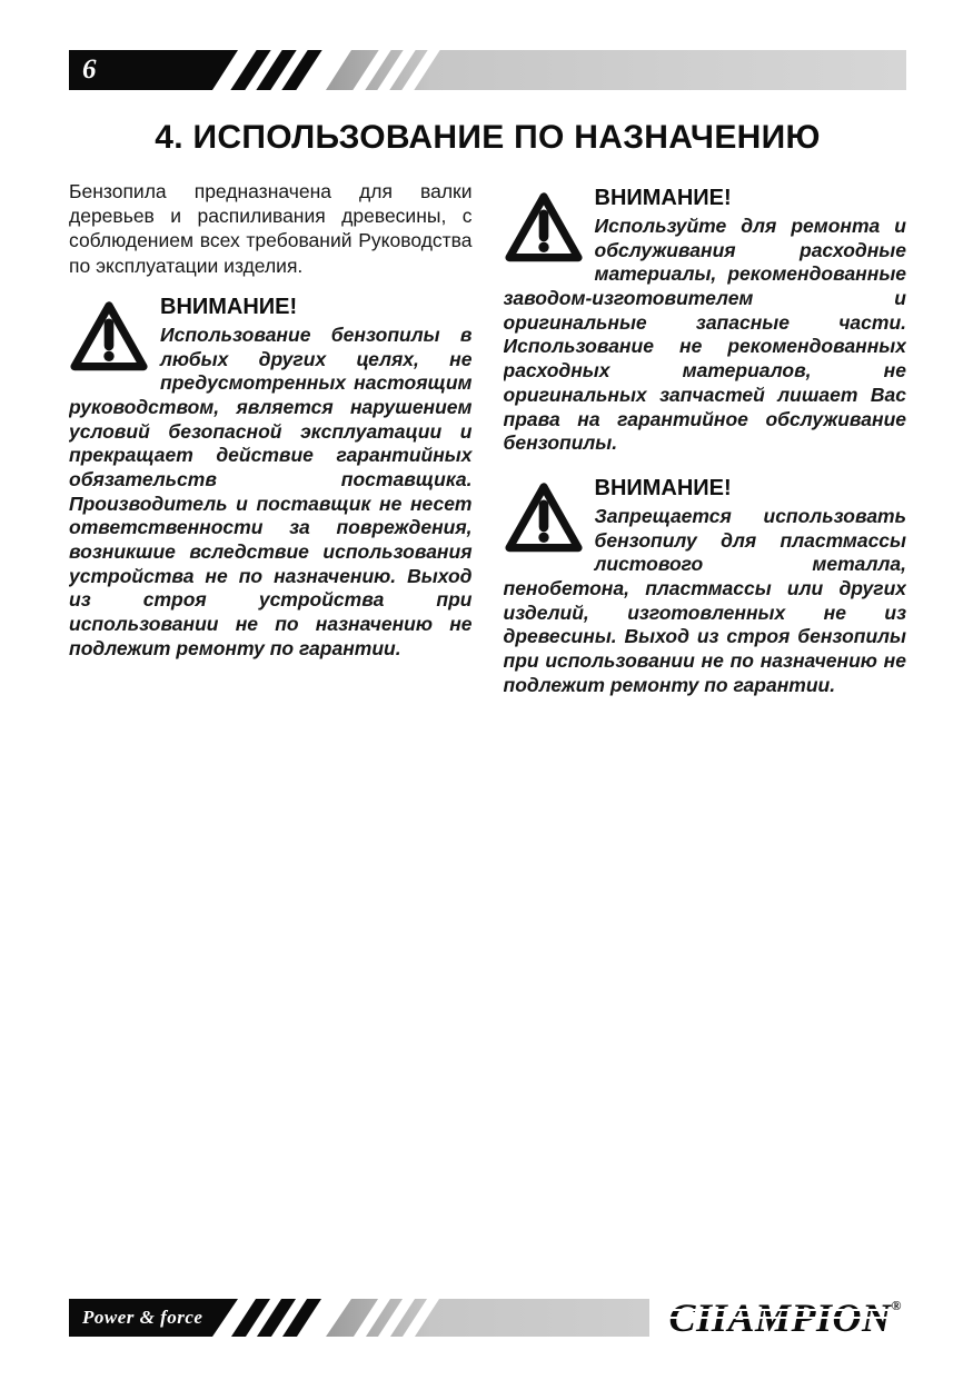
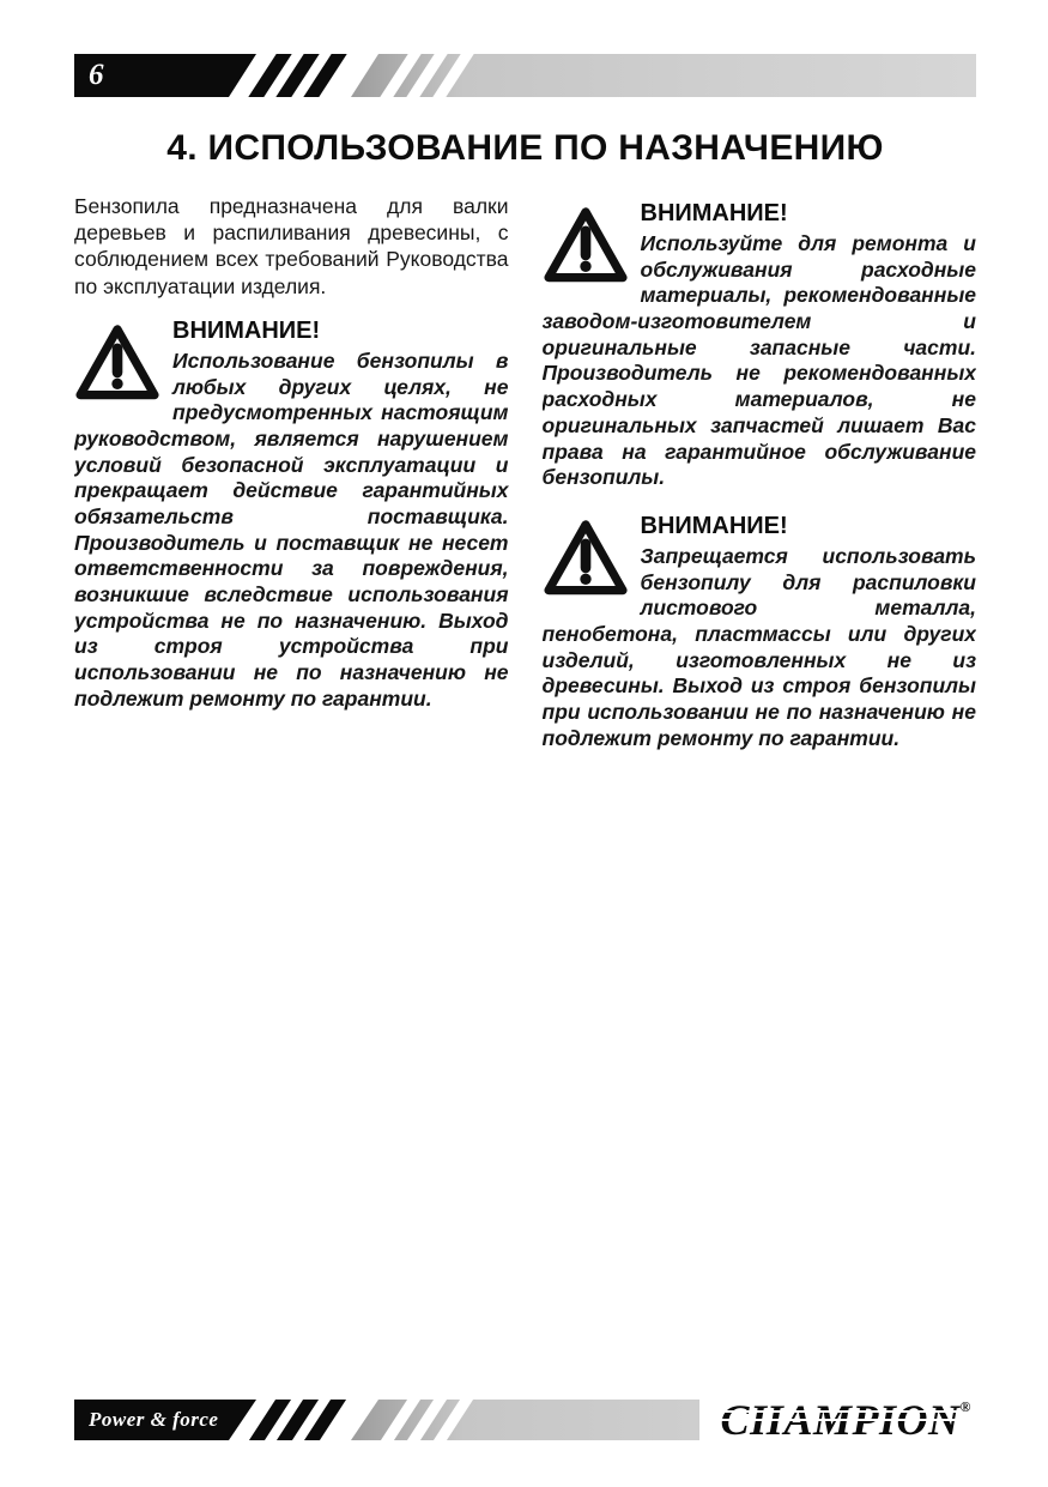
  6
  4. ИСПОЛЬЗОВАНИЕ ПО НАЗНАЧЕНИЮ
  Бензопила предназначена для валки деревьев и распиливания древесины, с соблюдением всех требований Руководства по эксплуатации изделия.
  ВНИМАНИЕ!
  Использование бензопилы в любых других целях, не предусмотренных настоящим руководством, является нарушением условий безопасной эксплуатации и прекращает действие гарантийных обязательств поставщика. Производитель и поставщик не несет ответственности за повреждения, возникшие вследствие использования устройства не по назначению. Выход из строя устройства при использовании не по назначению не подлежит ремонту по гарантии.
  ВНИМАНИЕ!
- Используйте для ремонта и обслуживания расходные материалы, рекомендованные заводом-изготовителем и оригинальные запасные части. Использование не рекомендованных расходных материалов, не оригинальных запчастей лишает Вас права на гарантийное обслуживание бензопилы.
+ Используйте для ремонта и обслуживания расходные материалы, рекомендованные заводом-изготовителем и оригинальные запасные части. Производитель не рекомендованных расходных материалов, не оригинальных запчастей лишает Вас права на гарантийное обслуживание бензопилы.
  ВНИМАНИЕ!
- Запрещается использовать бензопилу для пластмассы листового металла, пенобетона, пластмассы или других изделий, изготовленных не из древесины. Выход из строя бензопилы при использовании не по назначению не подлежит ремонту по гарантии.
+ Запрещается использовать бензопилу для распиловки листового металла, пенобетона, пластмассы или других изделий, изготовленных не из древесины. Выход из строя бензопилы при использовании не по назначению не подлежит ремонту по гарантии.
  Power & force
  CHAMPION®
